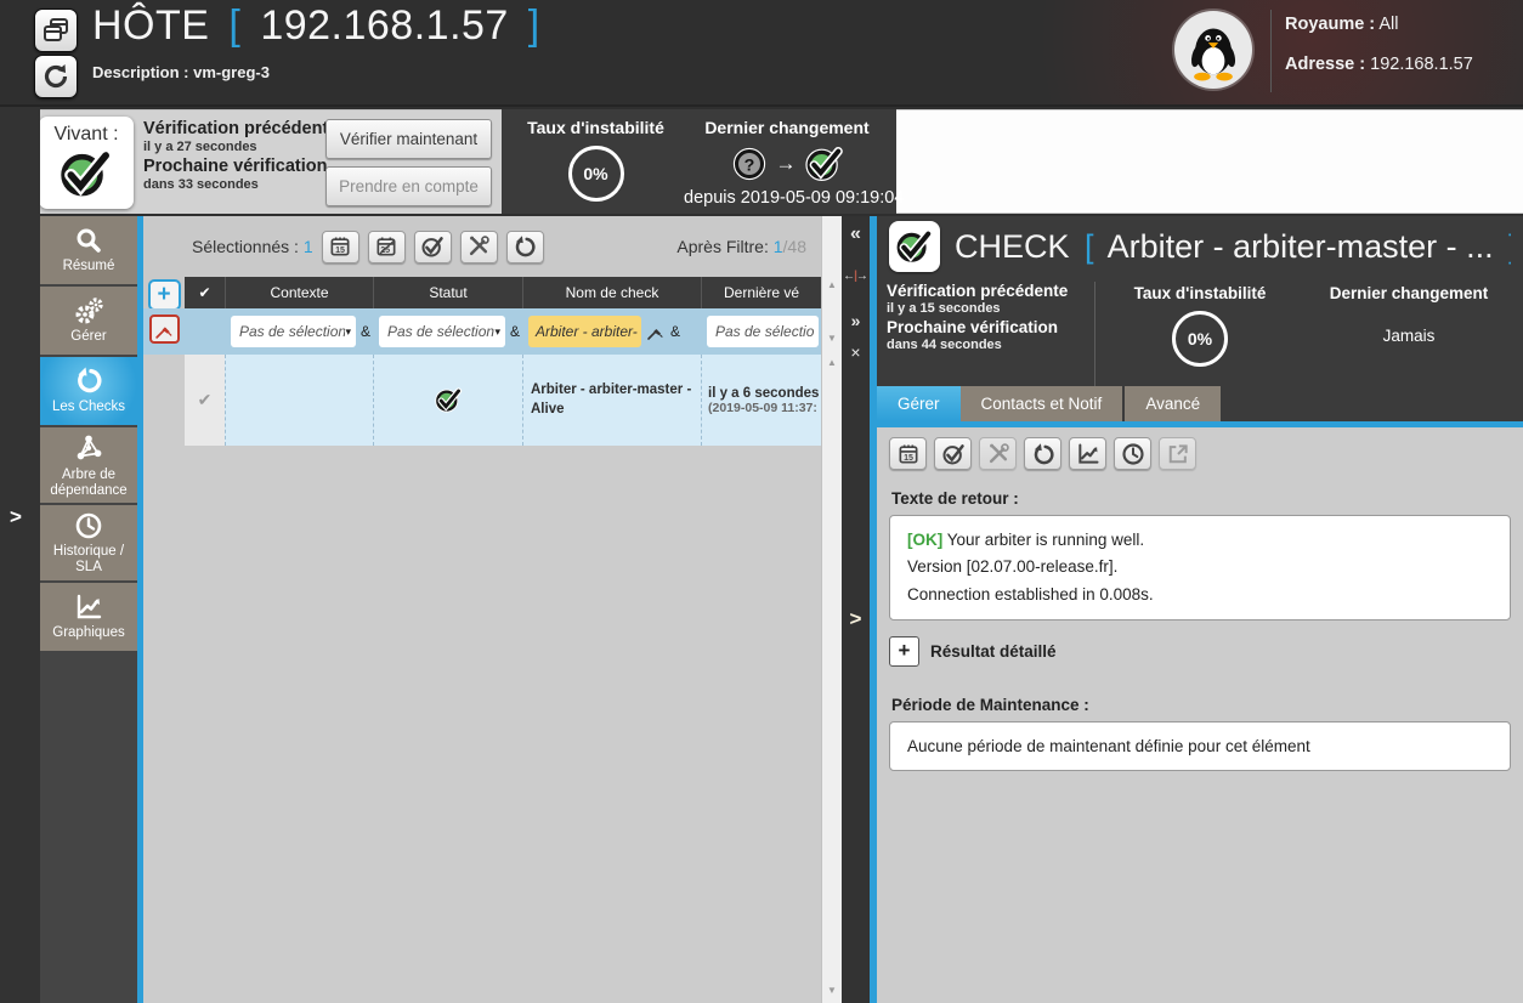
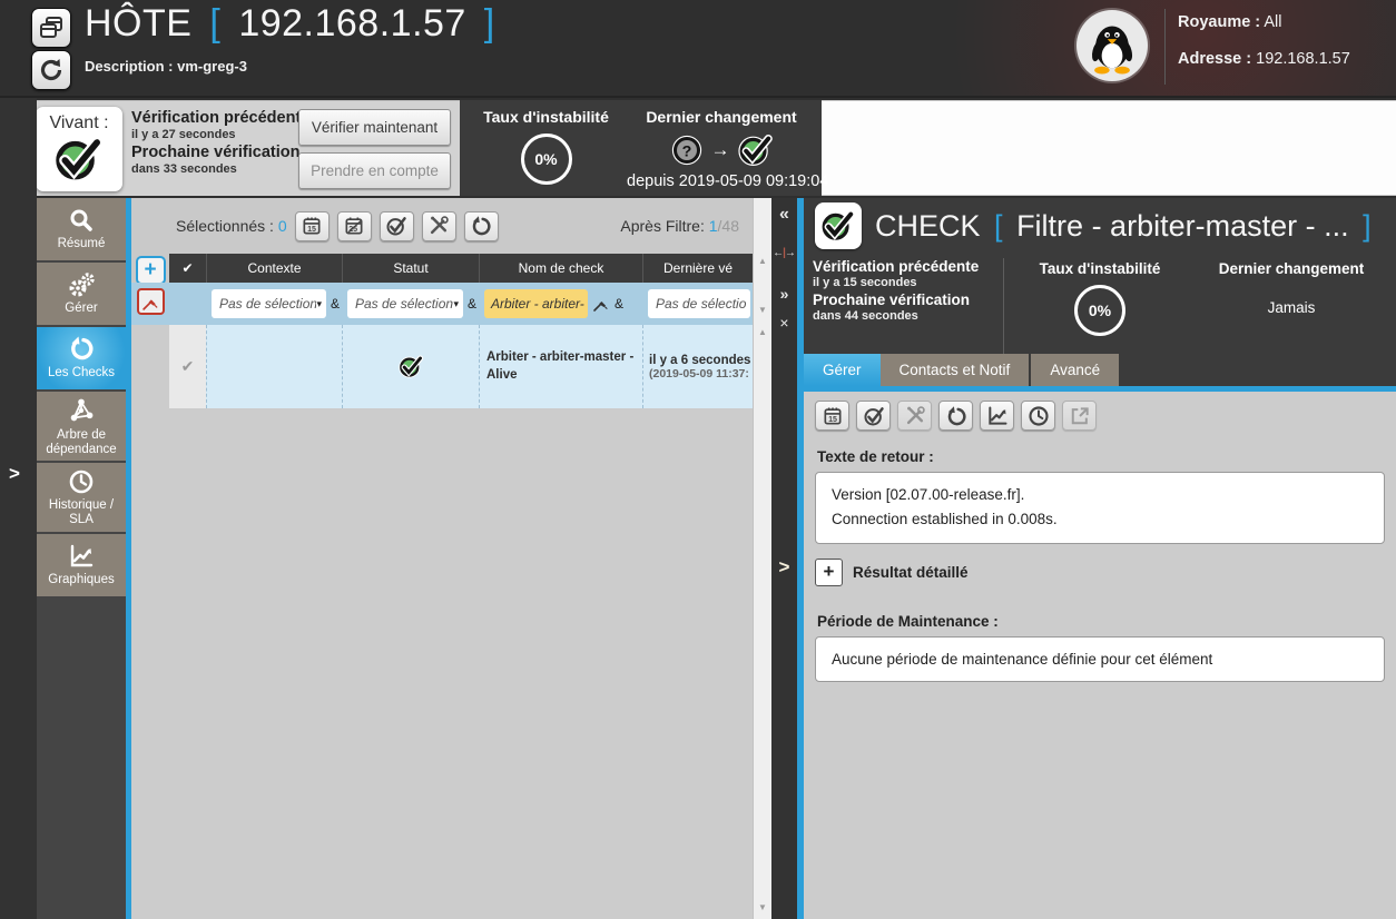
  HÔTE [ 192.168.1.57 ]
  Description : vm-greg-3
  Royaume : All
  Adresse : 192.168.1.57
  Vivant :
  Vérification précéden
  il y a 27 secondes
  Prochaine vérification
  dans 33 secondes
  Vérifier maintenant
  Prendre en compte
  Taux d'instabilité
  0%
  Dernier changement
  ?
  →
  depuis 2019-05-09 09:19:04
  >
  Résumé
  Gérer
  Les Checks
  Arbre de dépendance
  Historique / SLA
  Graphiques
- Sélectionnés : 1
+ Sélectionnés : 0
  15
  Après Filtre: 1/48
  +
  ✔
  Contexte
  Statut
  Nom de check
  Dernière vé
  Pas de sélection
  ▾
  &
  Pas de sélection
  ▾
  &
  Arbiter - arbiter-
  &
  Pas de sélectio
  ✔
  Arbiter - arbiter-master - Alive
  il y a 6 secondes
  (2019-05-09 11:37:
  ▲
  ▼
  ▲
  ▼
  «
  ←
  |
  →
  »
  ×
  >
- CHECK [ Arbiter - arbiter-master - ...
+ CHECK [ Filtre - arbiter-master - ... ]
  Vérification précédente
  il y a 15 secondes
  Prochaine vérification
  dans 44 secondes
  Taux d'instabilité
  0%
  Dernier changement
  Jamais
  Gérer
  Contacts et Notif
  Avancé
  15
  Texte de retour :
- [OK] Your arbiter is running well.
  Version [02.07.00-release.fr].
  Connection established in 0.008s.
  +
  Résultat détaillé
  Période de Maintenance :
- Aucune période de maintenant définie pour cet élément
+ Aucune période de maintenance définie pour cet élément
